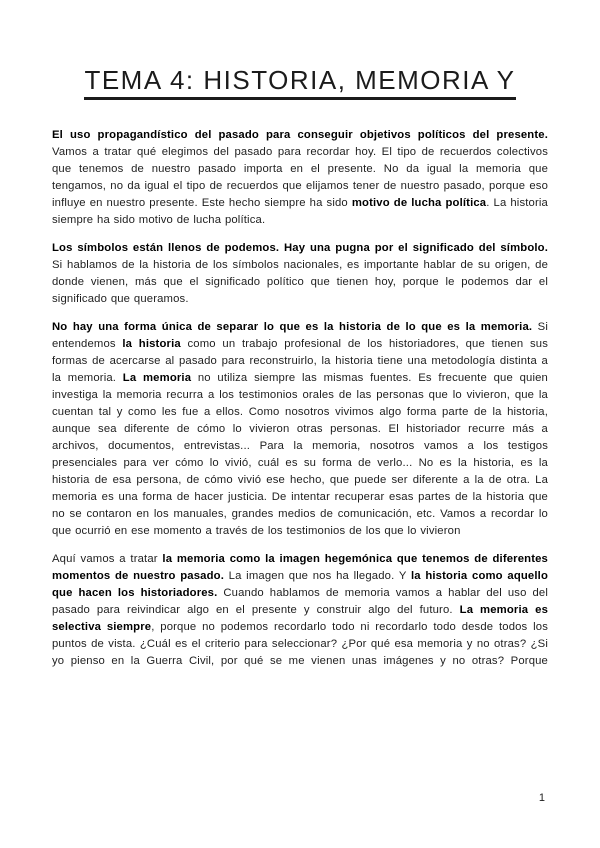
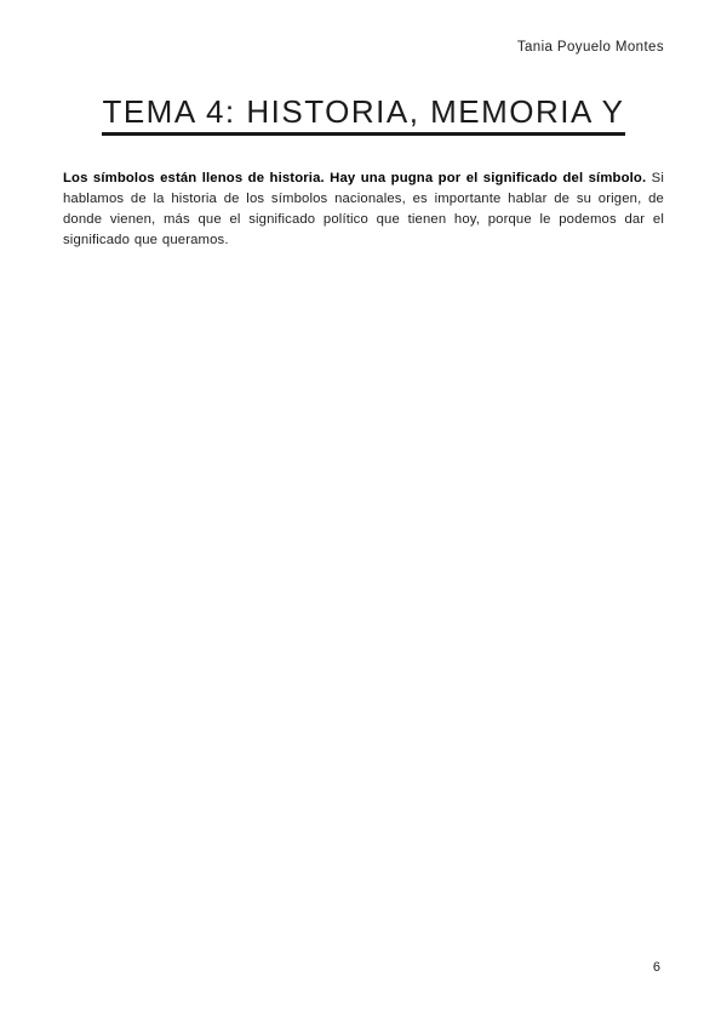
+ Tania Poyuelo Montes
  TEMA 4: HISTORIA, MEMORIA Y
- El uso propagandístico del pasado para conseguir objetivos políticos del presente. Vamos a tratar qué elegimos del pasado para recordar hoy. El tipo de recuerdos colectivos que tenemos de nuestro pasado importa en el presente. No da igual la memoria que tengamos, no da igual el tipo de recuerdos que elijamos tener de nuestro pasado, porque eso influye en nuestro presente. Este hecho siempre ha sido motivo de lucha política. La historia siempre ha sido motivo de lucha política.
- Los símbolos están llenos de podemos. Hay una pugna por el significado del símbolo. Si hablamos de la historia de los símbolos nacionales, es importante hablar de su origen, de donde vienen, más que el significado político que tienen hoy, porque le podemos dar el significado que queramos.
+ Los símbolos están llenos de historia. Hay una pugna por el significado del símbolo. Si hablamos de la historia de los símbolos nacionales, es importante hablar de su origen, de donde vienen, más que el significado político que tienen hoy, porque le podemos dar el significado que queramos.
- No hay una forma única de separar lo que es la historia de lo que es la memoria. Si entendemos la historia como un trabajo profesional de los historiadores, que tienen sus formas de acercarse al pasado para reconstruirlo, la historia tiene una metodología distinta a la memoria. La memoria no utiliza siempre las mismas fuentes. Es frecuente que quien investiga la memoria recurra a los testimonios orales de las personas que lo vivieron, que la cuentan tal y como les fue a ellos. Como nosotros vivimos algo forma parte de la historia, aunque sea diferente de cómo lo vivieron otras personas. El historiador recurre más a archivos, documentos, entrevistas... Para la memoria, nosotros vamos a los testigos presenciales para ver cómo lo vivió, cuál es su forma de verlo... No es la historia, es la historia de esa persona, de cómo vivió ese hecho, que puede ser diferente a la de otra. La memoria es una forma de hacer justicia. De intentar recuperar esas partes de la historia que no se contaron en los manuales, grandes medios de comunicación, etc. Vamos a recordar lo que ocurrió en ese momento a través de los testimonios de los que lo vivieron
- Aquí vamos a tratar la memoria como la imagen hegemónica que tenemos de diferentes momentos de nuestro pasado. La imagen que nos ha llegado. Y la historia como aquello que hacen los historiadores. Cuando hablamos de memoria vamos a hablar del uso del pasado para reivindicar algo en el presente y construir algo del futuro. La memoria es selectiva siempre, porque no podemos recordarlo todo ni recordarlo todo desde todos los puntos de vista. ¿Cuál es el criterio para seleccionar? ¿Por qué esa memoria y no otras? ¿Si yo pienso en la Guerra Civil, por qué se me vienen unas imágenes y no otras? Porque
- 1
+ 6
